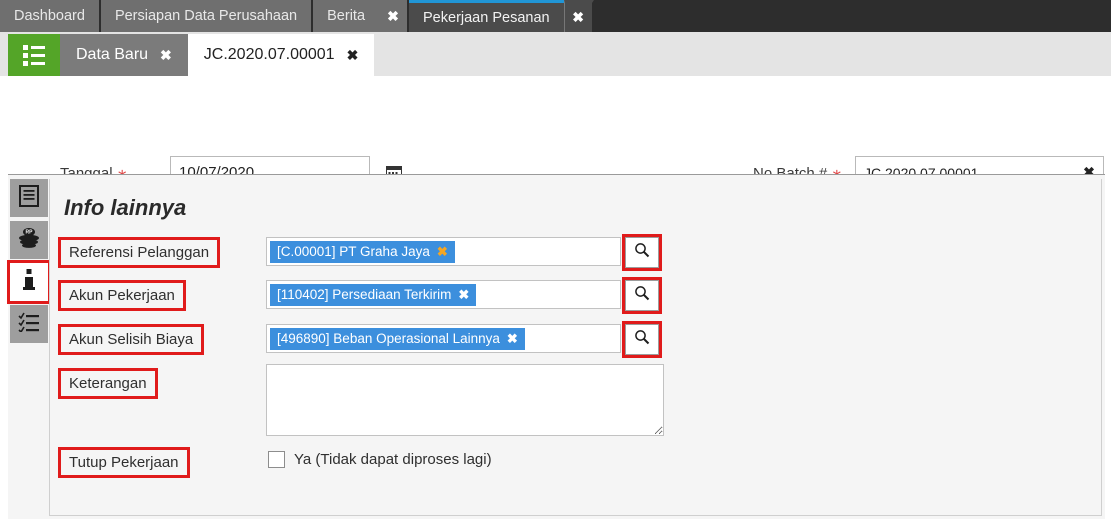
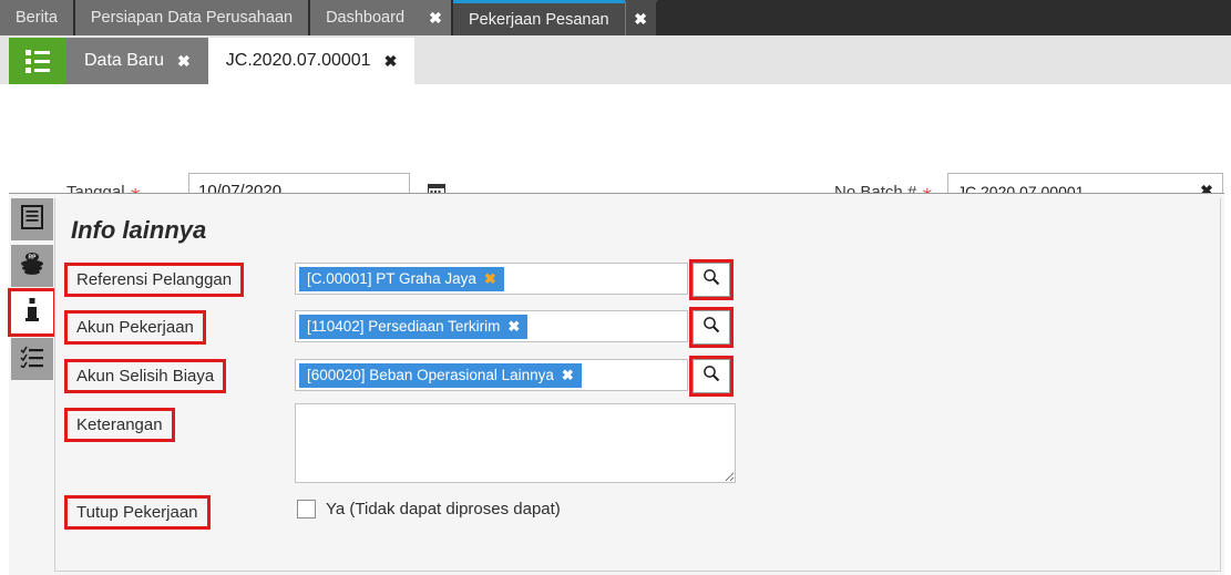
- Dashboard
+ Berita
  Persiapan Data Perusahaan
- Berita
+ Dashboard
  ✖
  Pekerjaan Pesanan
  ✖
  Data Baru
  ✖
  JC.2020.07.00001
  ✖
  10/07/2020
  JC.2020.07.00001
  ✖
  Info lainnya
  Referensi Pelanggan
  [C.00001] PT Graha Jaya
  ✖
  Akun Pekerjaan
  [110402] Persediaan Terkirim
  ✖
  Akun Selisih Biaya
- [496890] Beban Operasional Lainnya
+ [600020] Beban Operasional Lainnya
  ✖
  Keterangan
  Tutup Pekerjaan
- Ya (Tidak dapat diproses lagi)
+ Ya (Tidak dapat diproses dapat)
